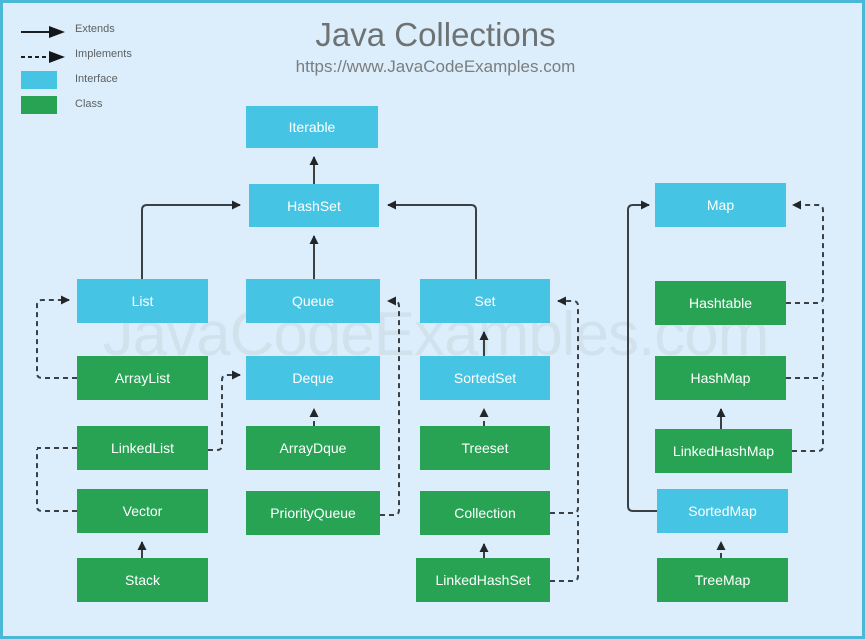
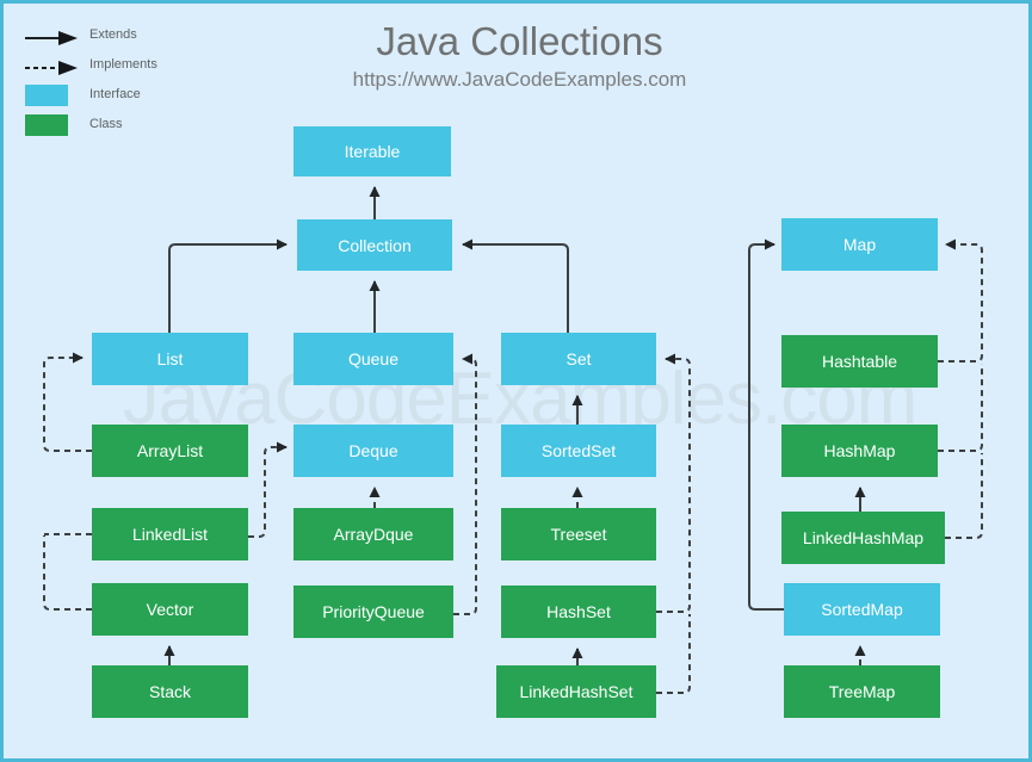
  JavaCodeExamples.com
  Java Collections
  https://www.JavaCodeExamples.com
  Extends
  Implements
  Interface
  Class
  Iterable
- HashSet
+ Collection
  List
  Queue
  Set
  Map
  ArrayList
  LinkedList
  Vector
  Stack
  Deque
  ArrayDque
  PriorityQueue
  SortedSet
  Treeset
- Collection
+ HashSet
  LinkedHashSet
  Hashtable
  HashMap
  LinkedHashMap
  SortedMap
  TreeMap
